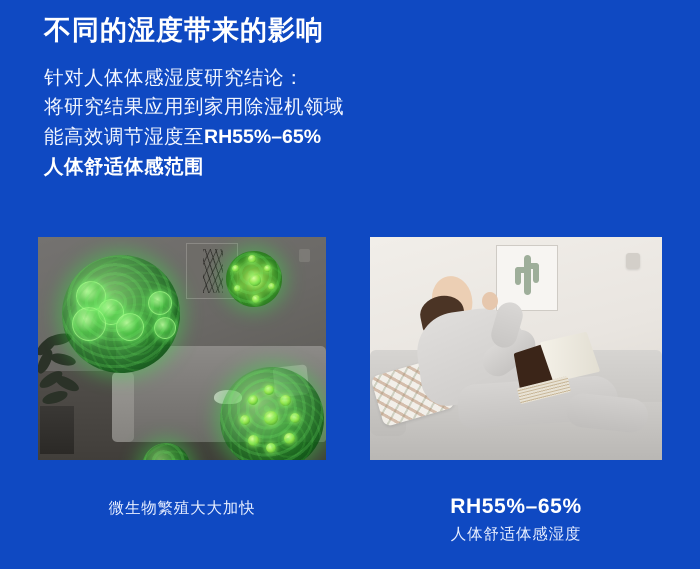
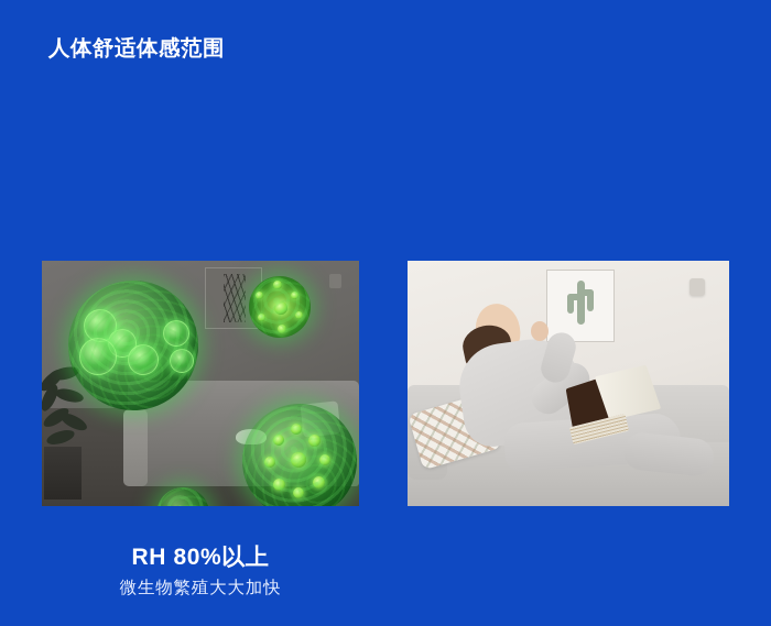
- 不同的湿度带来的影响
- 针对人体体感湿度研究结论：
- 将研究结果应用到家用除湿机领域
- 能高效调节湿度至RH55%–65%
  人体舒适体感范围
+ RH 80%以上
  微生物繁殖大大加快
- RH55%–65%
- 人体舒适体感湿度
